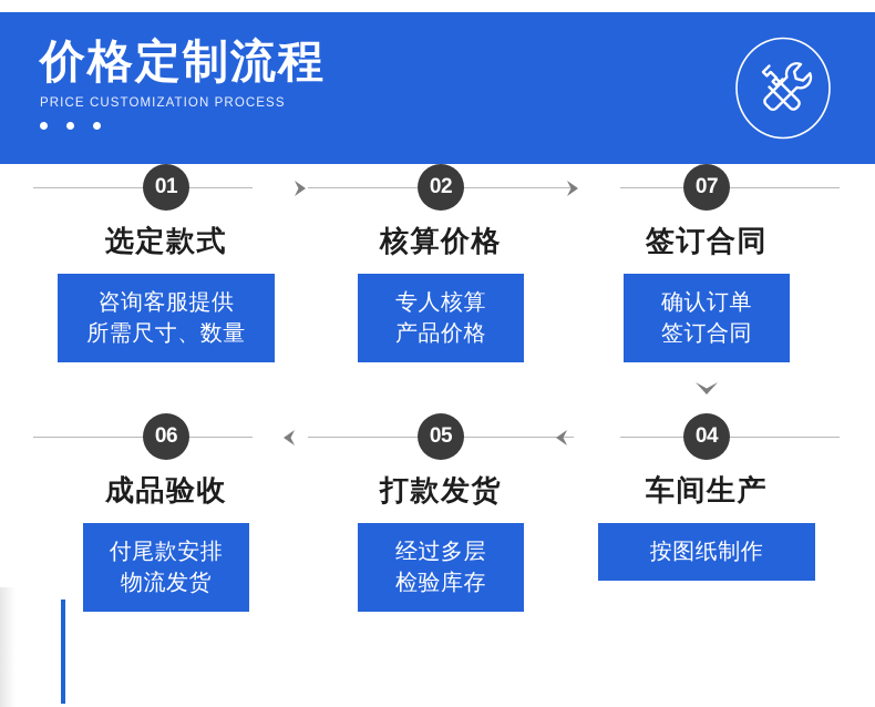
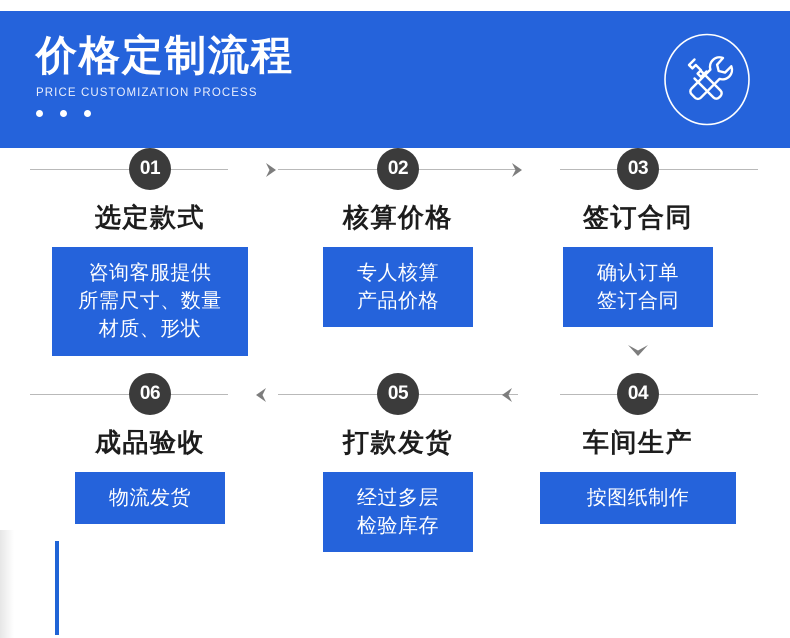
  价格定制流程
  PRICE CUSTOMIZATION PROCESS
  01
  选定款式
  咨询客服提供
  所需尺寸、数量
+ 材质、形状
  02
  核算价格
  专人核算
  产品价格
- 07
+ 03
  签订合同
  确认订单
  签订合同
  06
  成品验收
- 付尾款安排
  物流发货
  05
  打款发货
  经过多层
  检验库存
  04
  车间生产
  按图纸制作
